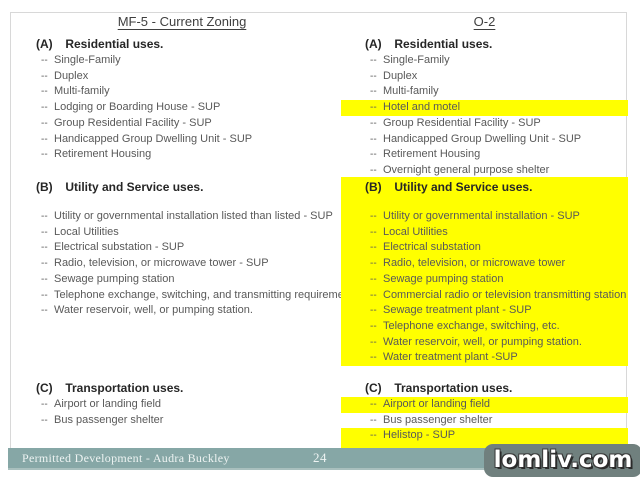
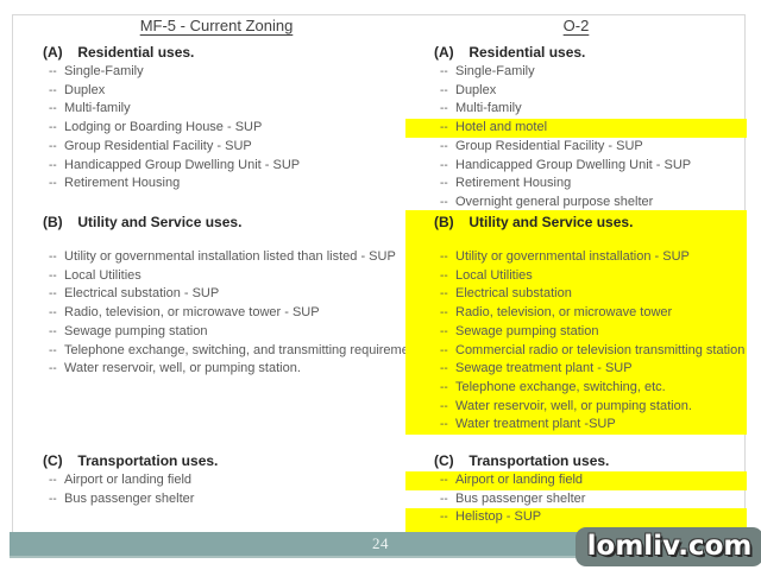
  MF-5 - Current Zoning
  O-2
  (A) Residential uses.
  -- Single-Family
  -- Duplex
  -- Multi-family
  -- Lodging or Boarding House - SUP
  -- Group Residential Facility - SUP
  -- Handicapped Group Dwelling Unit - SUP
  -- Retirement Housing
  (B) Utility and Service uses.
  -- Utility or governmental installation listed than listed - SUP
  -- Local Utilities
  -- Electrical substation - SUP
  -- Radio, television, or microwave tower - SUP
  -- Sewage pumping station
  -- Telephone exchange, switching, and transmitting requirem
  -- Water reservoir, well, or pumping station.
  (C) Transportation uses.
  -- Airport or landing field
  -- Bus passenger shelter
  (A) Residential uses.
  -- Single-Family
  -- Duplex
  -- Multi-family
  -- Hotel and motel
  -- Group Residential Facility - SUP
  -- Handicapped Group Dwelling Unit - SUP
  -- Retirement Housing
  -- Overnight general purpose shelter
  (B) Utility and Service uses.
  -- Utility or governmental installation - SUP
  -- Local Utilities
  -- Electrical substation
  -- Radio, television, or microwave tower
  -- Sewage pumping station
  -- Commercial radio or television transmitting station
  -- Sewage treatment plant - SUP
  -- Telephone exchange, switching, etc.
  -- Water reservoir, well, or pumping station.
  -- Water treatment plant -SUP
  (C) Transportation uses.
  -- Airport or landing field
  -- Bus passenger shelter
  -- Helistop - SUP
- Permitted Development - Audra Buckley
  24
  lomliv.com
